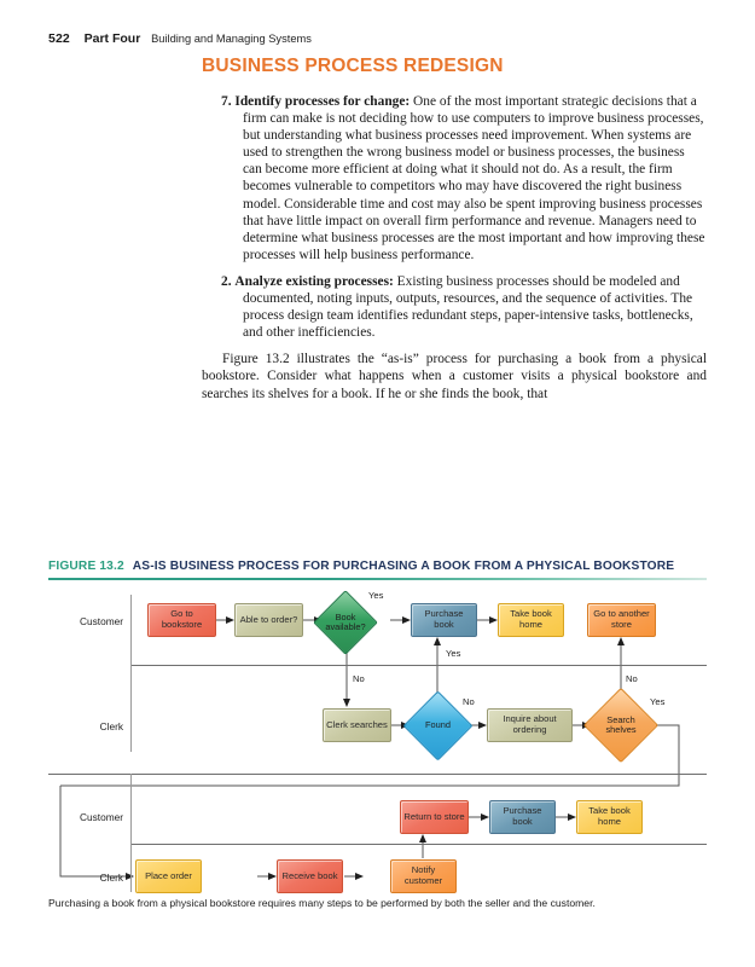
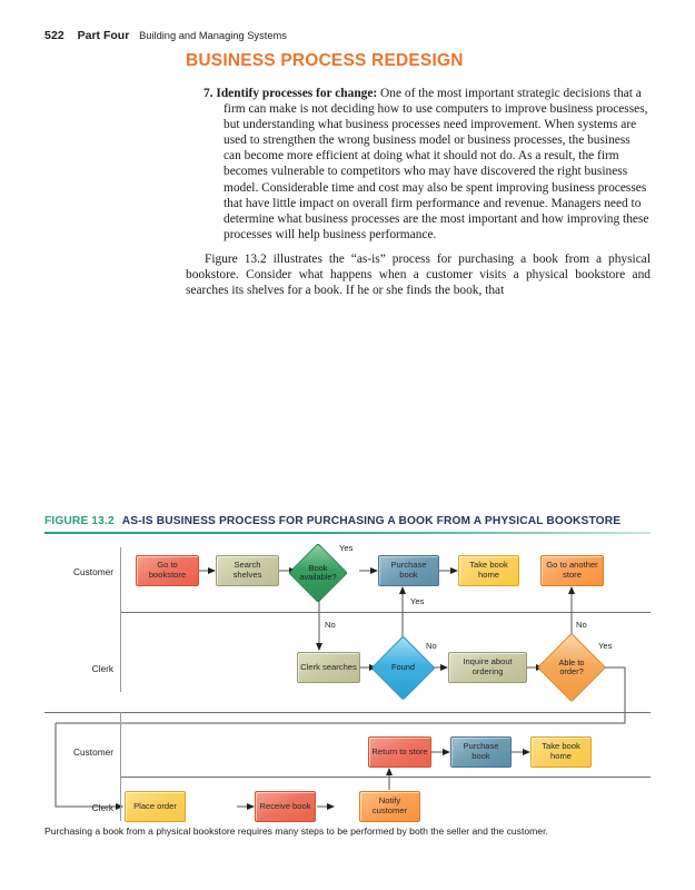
  522 Part Four Building and Managing Systems
  BUSINESS PROCESS REDESIGN
  7. Identify processes for change: One of the most important strategic decisions that a firm can make is not deciding how to use computers to improve business processes, but understanding what business processes need improvement. When systems are used to strengthen the wrong business model or business processes, the business can become more efficient at doing what it should not do. As a result, the firm becomes vulnerable to competitors who may have discovered the right business model. Considerable time and cost may also be spent improving business processes that have little impact on overall firm performance and revenue. Managers need to determine what business processes are the most important and how improving these processes will help business performance.
- 2. Analyze existing processes: Existing business processes should be modeled and documented, noting inputs, outputs, resources, and the sequence of activities. The process design team identifies redundant steps, paper-intensive tasks, bottlenecks, and other inefficiencies.
  Figure 13.2 illustrates the “as-is” process for purchasing a book from a physical bookstore. Consider what happens when a customer visits a physical bookstore and searches its shelves for a book. If he or she finds the book, that
  FIGURE 13.2 AS-IS BUSINESS PROCESS FOR PURCHASING A BOOK FROM A PHYSICAL BOOKSTORE
  Customer
  Clerk
  Customer
  Clerk
  Go to bookstore
- Able to order?
+ Search shelves
  Book available?
  Purchase book
  Take book home
  Go to another store
  Clerk searches
  Found
  Inquire about ordering
- Search shelves
+ Able to order?
  Return to store
  Purchase book
  Take book home
  Place order
  Receive book
  Notify customer
  Yes
  No
  Yes
  No
  No
  Yes
  Purchasing a book from a physical bookstore requires many steps to be performed by both the seller and the customer.
